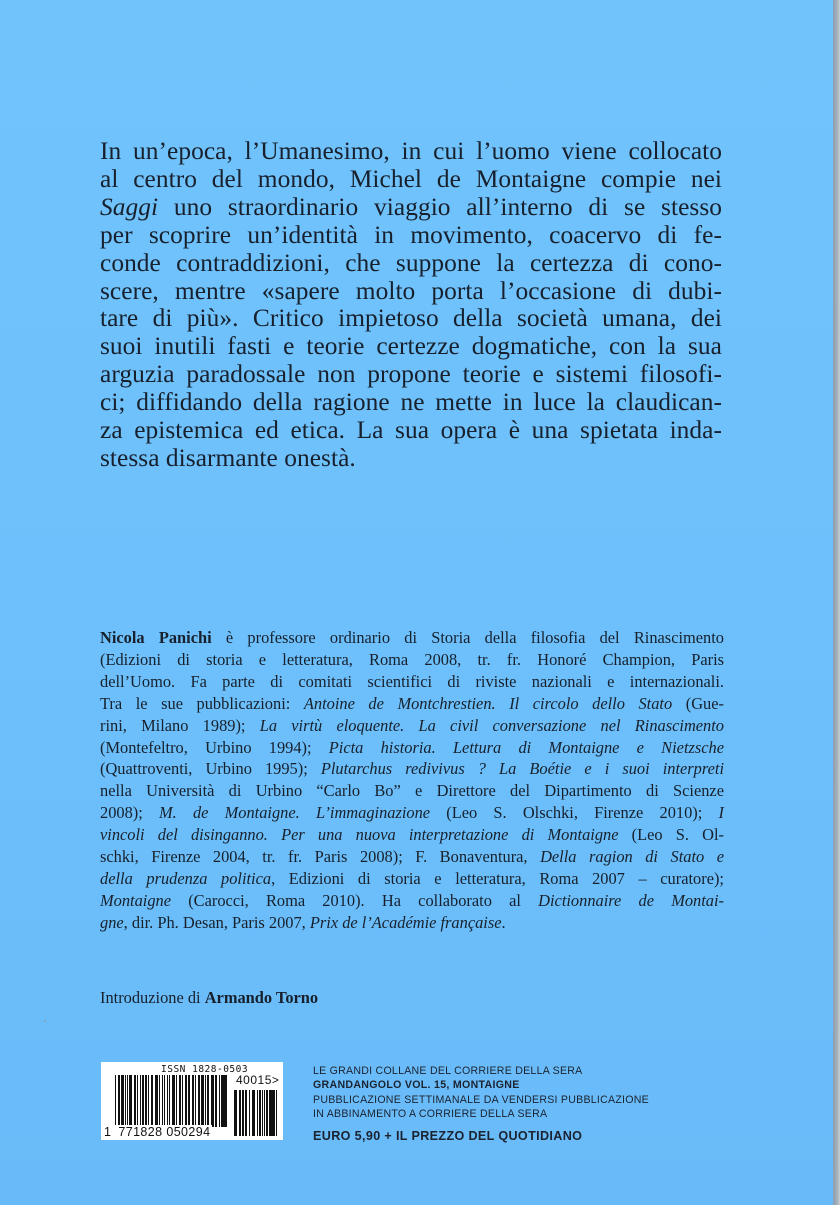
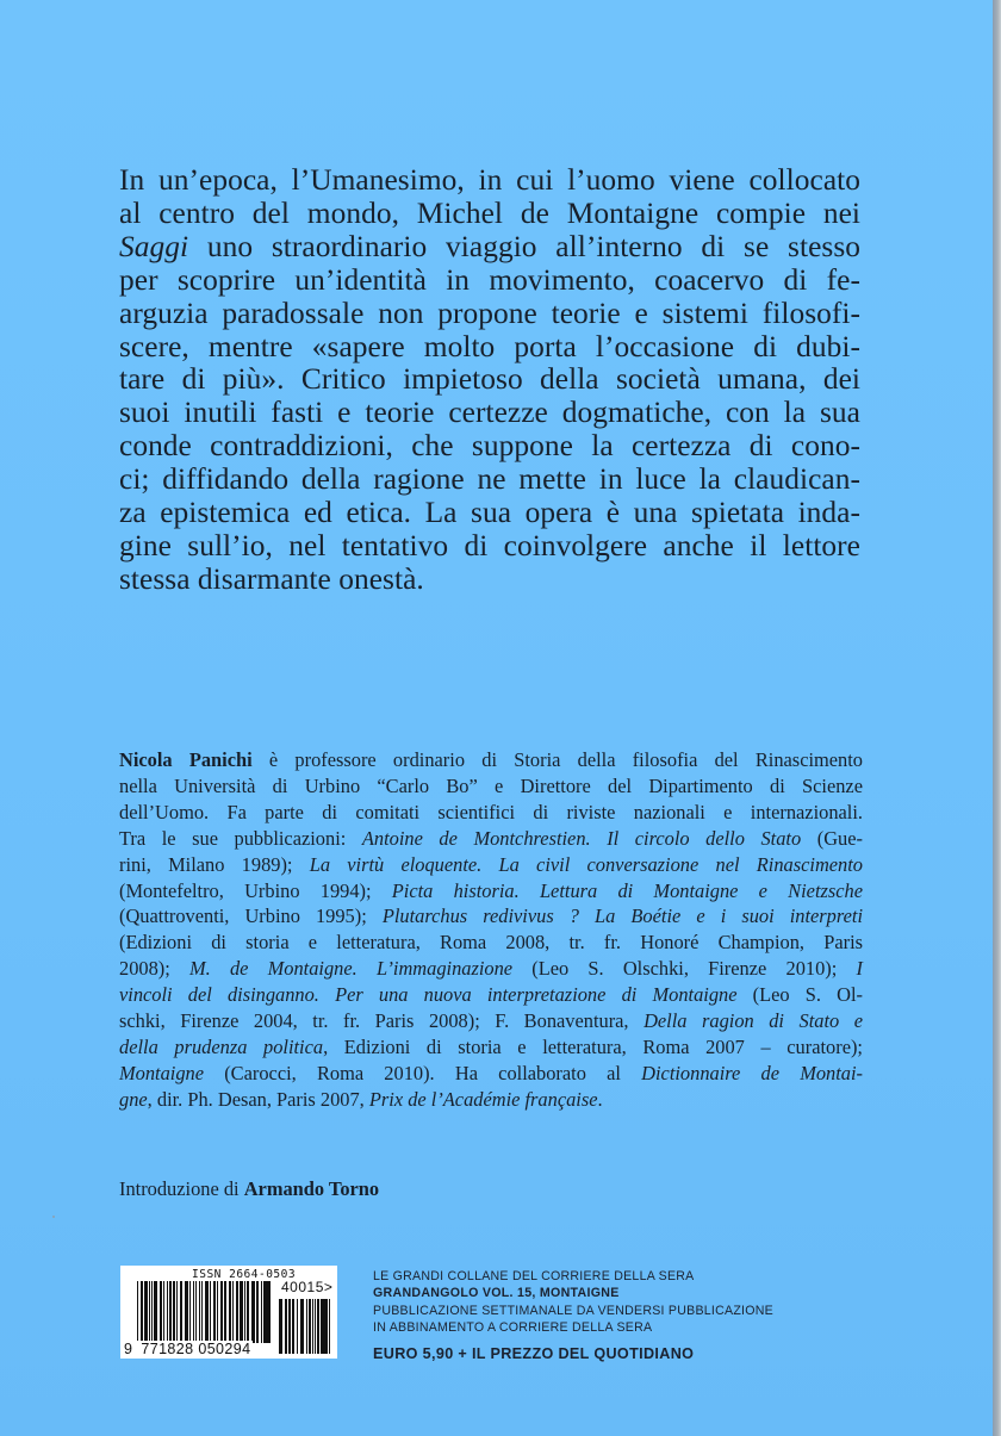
  In un’epoca, l’Umanesimo, in cui l’uomo viene collocato
  al centro del mondo, Michel de Montaigne compie nei
  Saggi uno straordinario viaggio all’interno di se stesso
  per scoprire un’identità in movimento, coacervo di fe-
- conde contraddizioni, che suppone la certezza di cono-
+ arguzia paradossale non propone teorie e sistemi filosofi-
  scere, mentre «sapere molto porta l’occasione di dubi-
  tare di più». Critico impietoso della società umana, dei
  suoi inutili fasti e teorie certezze dogmatiche, con la sua
- arguzia paradossale non propone teorie e sistemi filosofi-
+ conde contraddizioni, che suppone la certezza di cono-
  ci; diffidando della ragione ne mette in luce la claudican-
  za epistemica ed etica. La sua opera è una spietata inda-
+ gine sull’io, nel tentativo di coinvolgere anche il lettore
  stessa disarmante onestà.
  Nicola Panichi è professore ordinario di Storia della filosofia del Rinascimento
- (Edizioni di storia e letteratura, Roma 2008, tr. fr. Honoré Champion, Paris
+ nella Università di Urbino “Carlo Bo” e Direttore del Dipartimento di Scienze
  dell’Uomo. Fa parte di comitati scientifici di riviste nazionali e internazionali.
  Tra le sue pubblicazioni: Antoine de Montchrestien. Il circolo dello Stato (Gue-
  rini, Milano 1989); La virtù eloquente. La civil conversazione nel Rinascimento
  (Montefeltro, Urbino 1994); Picta historia. Lettura di Montaigne e Nietzsche
  (Quattroventi, Urbino 1995); Plutarchus redivivus ? La Boétie e i suoi interpreti
- nella Università di Urbino “Carlo Bo” e Direttore del Dipartimento di Scienze
+ (Edizioni di storia e letteratura, Roma 2008, tr. fr. Honoré Champion, Paris
  2008); M. de Montaigne. L’immaginazione (Leo S. Olschki, Firenze 2010); I
  vincoli del disinganno. Per una nuova interpretazione di Montaigne (Leo S. Ol-
  schki, Firenze 2004, tr. fr. Paris 2008); F. Bonaventura, Della ragion di Stato e
  della prudenza politica, Edizioni di storia e letteratura, Roma 2007 – curatore);
  Montaigne (Carocci, Roma 2010). Ha collaborato al Dictionnaire de Montai-
  gne, dir. Ph. Desan, Paris 2007, Prix de l’Académie française.
  Introduzione di Armando Torno
- ISSN 1828-0503
+ ISSN 2664-0503
  40015>
- 1 771828 050294
+ 9 771828 050294
  LE GRANDI COLLANE DEL CORRIERE DELLA SERA
  GRANDANGOLO VOL. 15, MONTAIGNE
  PUBBLICAZIONE SETTIMANALE DA VENDERSI PUBBLICAZIONE
  IN ABBINAMENTO A CORRIERE DELLA SERA
  EURO 5,90 + IL PREZZO DEL QUOTIDIANO
